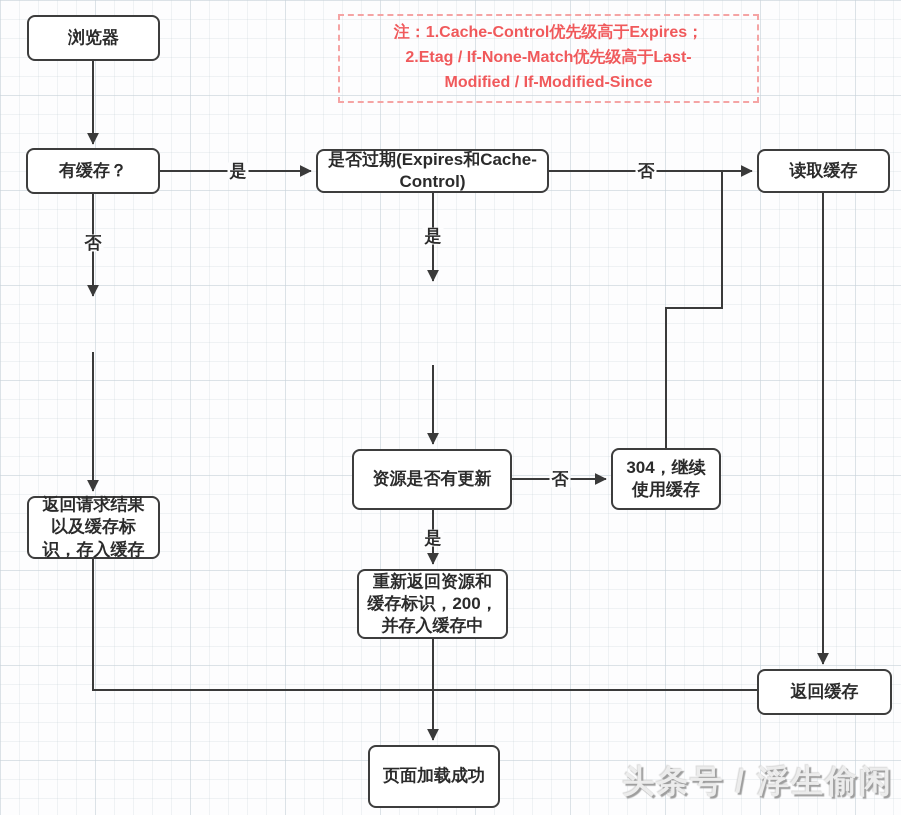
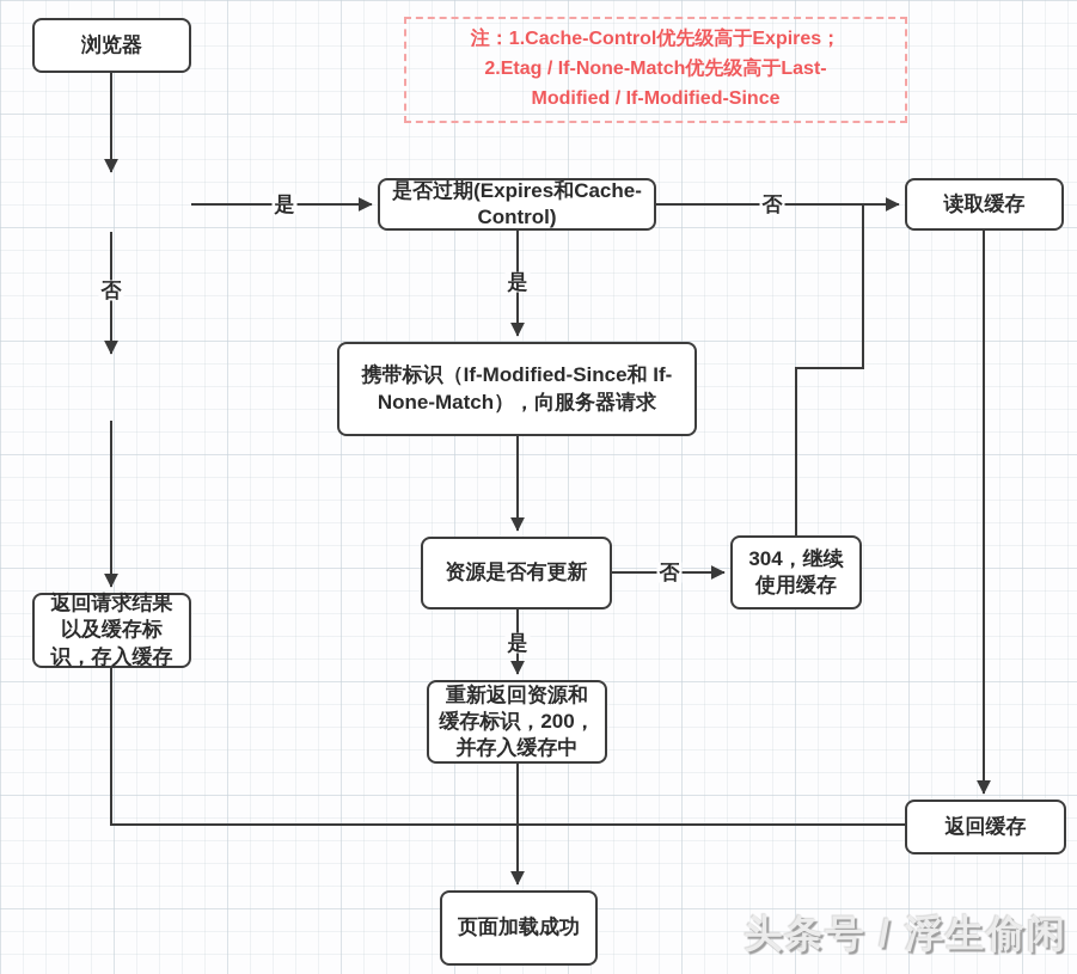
  注：1.Cache-Control优先级高于Expires；
  2.Etag / If-None-Match优先级高于Last-
  Modified / If-Modified-Since
  浏览器
- 有缓存？
  是否过期(Expires和Cache-
  Control)
  读取缓存
+ 携带标识（If-Modified-Since和 If-
+ None-Match），向服务器请求
  资源是否有更新
  304，继续
  使用缓存
  返回请求结果
  以及缓存标
  识，存入缓存
  重新返回资源和
  缓存标识，200，
  并存入缓存中
  页面加载成功
  返回缓存
  是
  否
  是
  否
  否
  是
  头条号 / 浮生偷闲
